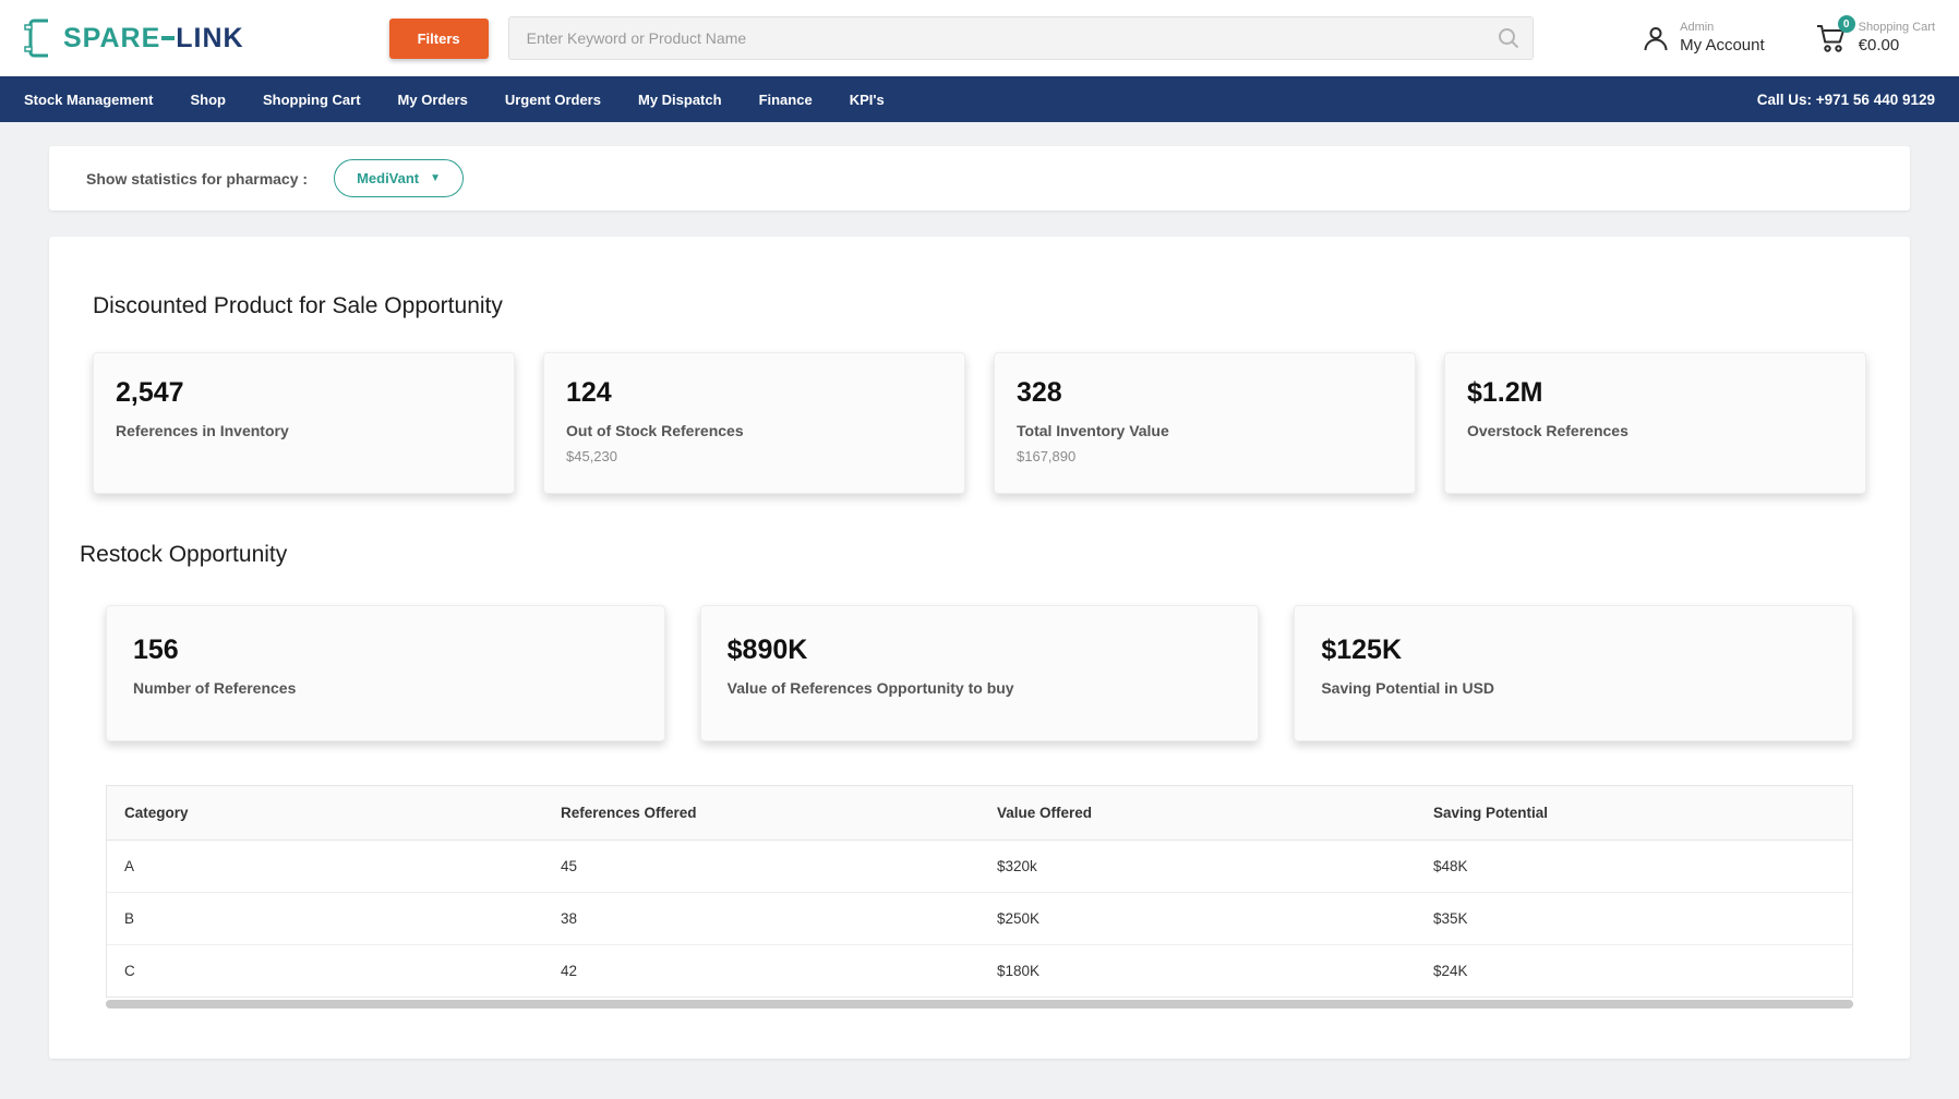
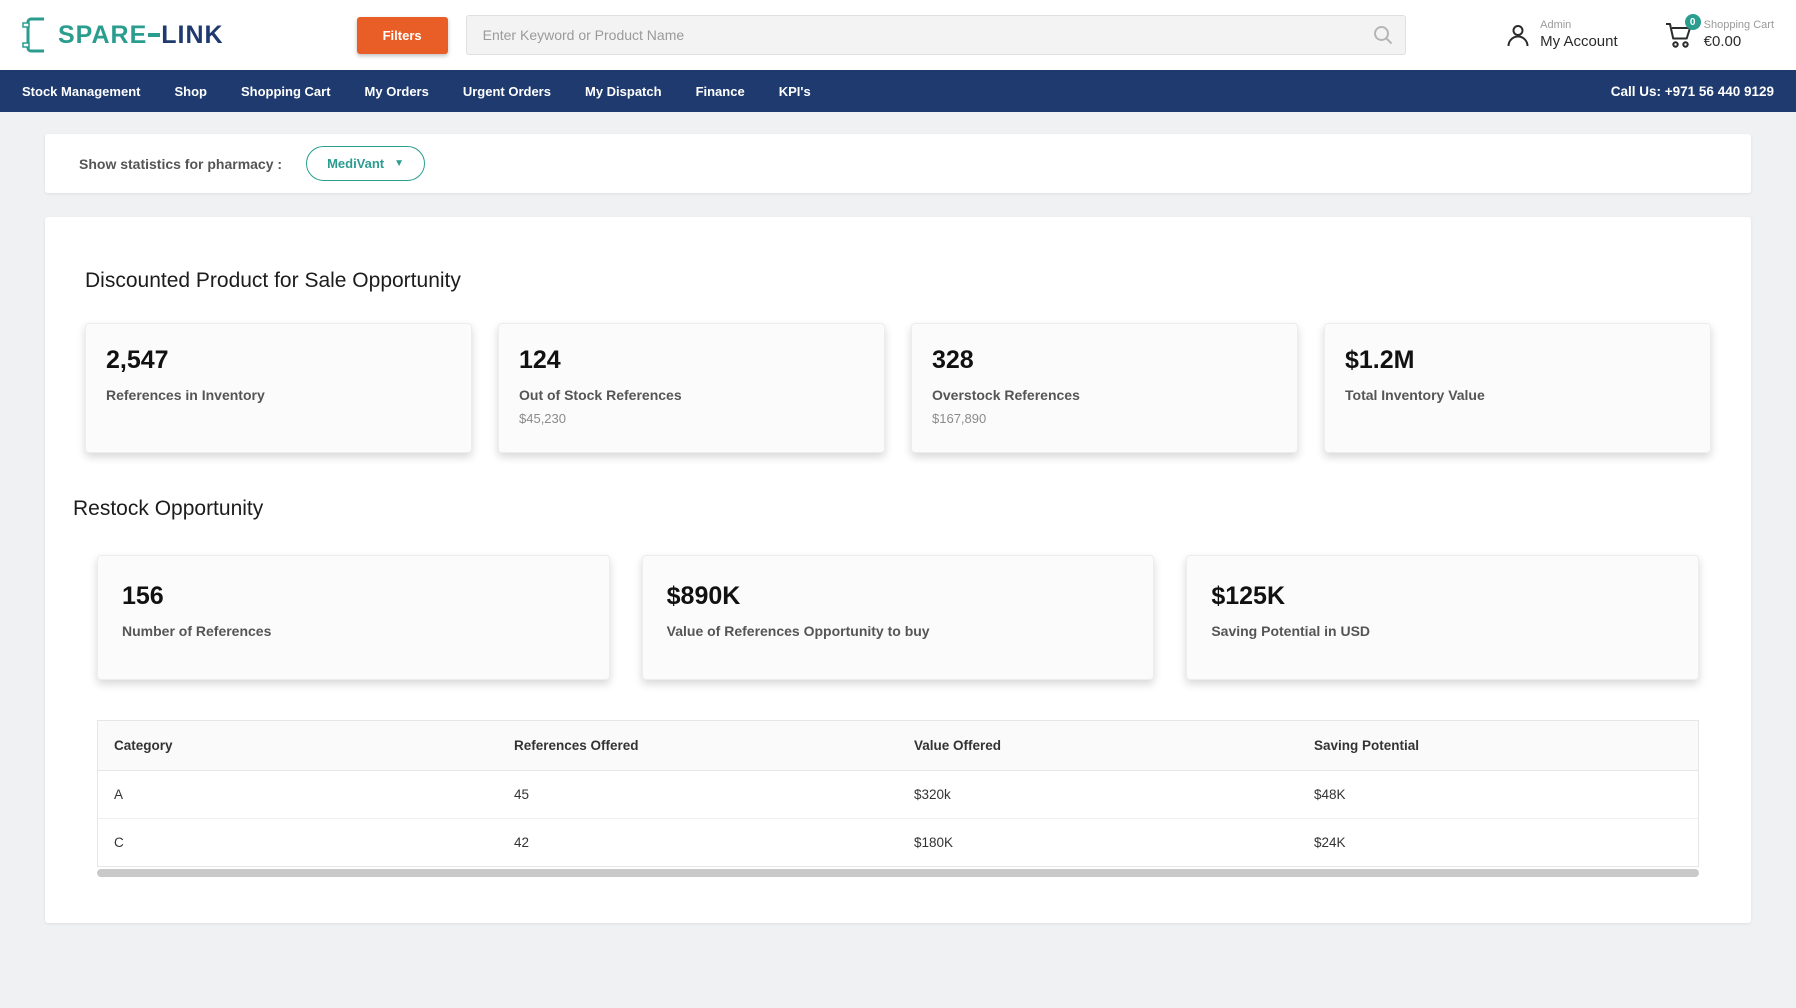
  SPARE
  LINK
  Filters
  Enter Keyword or Product Name
  Admin
  My Account
  0
  Shopping Cart
  €0.00
  Stock Management
  Shop
  Shopping Cart
  My Orders
  Urgent Orders
  My Dispatch
  Finance
  KPI's
  Call Us: +971 56 440 9129
  Show statistics for pharmacy :
  MediVant
  ▼
  Discounted Product for Sale Opportunity
  2,547
  References in Inventory
  124
  Out of Stock References
  $45,230
  328
- Total Inventory Value
+ Overstock References
  $167,890
  $1.2M
- Overstock References
+ Total Inventory Value
  Restock Opportunity
  156
  Number of References
  $890K
  Value of References Opportunity to buy
  $125K
  Saving Potential in USD
  Category	References Offered	Value Offered	Saving Potential
  A	45	$320k	$48K
- B	38	$250K	$35K
  C	42	$180K	$24K
